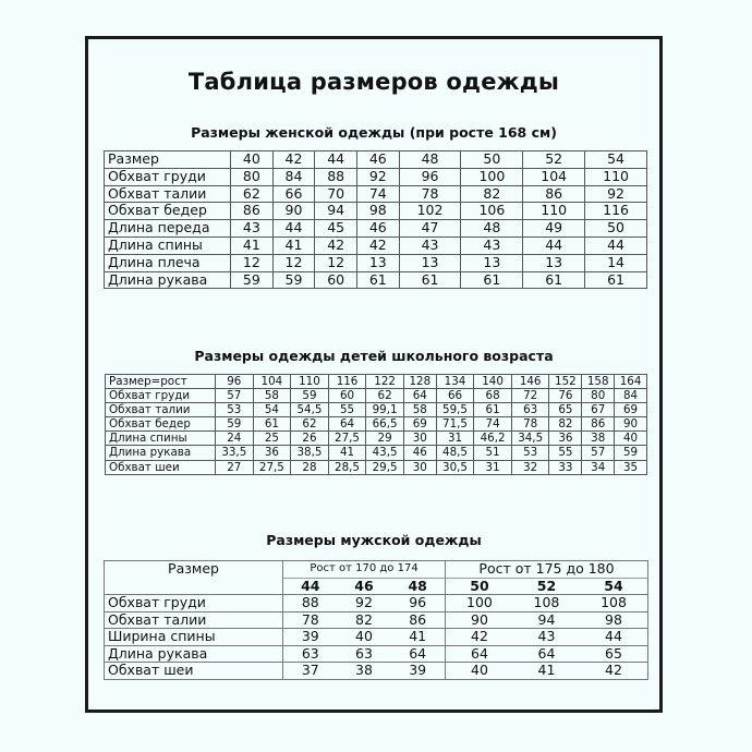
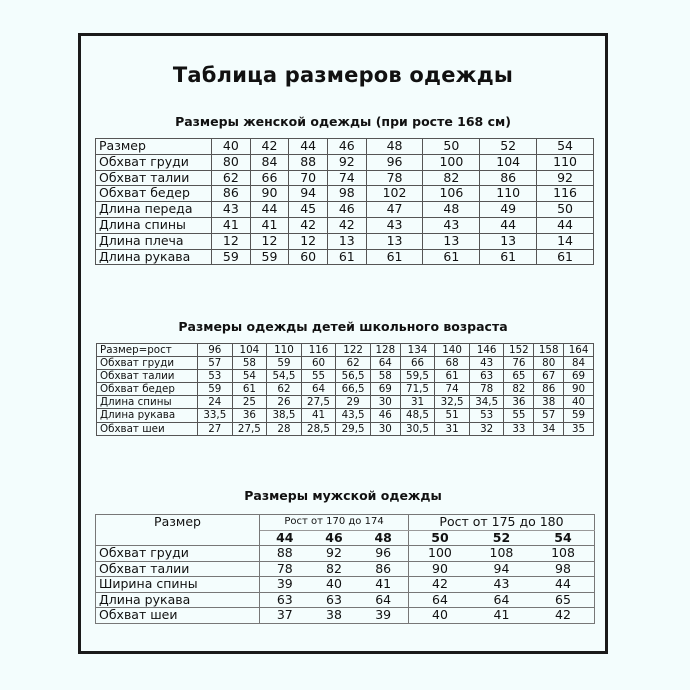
  Таблица размеров одежды
  Размеры женской одежды (при росте 168 см)
  Размер	40	42	44	46	48	50	52	54
  Обхват груди	80	84	88	92	96	100	104	110
  Обхват талии	62	66	70	74	78	82	86	92
  Обхват бедер	86	90	94	98	102	106	110	116
  Длина переда	43	44	45	46	47	48	49	50
  Длина спины	41	41	42	42	43	43	44	44
  Длина плеча	12	12	12	13	13	13	13	14
  Длина рукава	59	59	60	61	61	61	61	61
  Размеры одежды детей школьного возраста
  Размер=рост	96	104	110	116	122	128	134	140	146	152	158	164
- Обхват груди	57	58	59	60	62	64	66	68	72	76	80	84
+ Обхват груди	57	58	59	60	62	64	66	68	43	76	80	84
- Обхват талии	53	54	54,5	55	99,1	58	59,5	61	63	65	67	69
+ Обхват талии	53	54	54,5	55	56,5	58	59,5	61	63	65	67	69
  Обхват бедер	59	61	62	64	66,5	69	71,5	74	78	82	86	90
- Длина спины	24	25	26	27,5	29	30	31	46,2	34,5	36	38	40
+ Длина спины	24	25	26	27,5	29	30	31	32,5	34,5	36	38	40
  Длина рукава	33,5	36	38,5	41	43,5	46	48,5	51	53	55	57	59
  Обхват шеи	27	27,5	28	28,5	29,5	30	30,5	31	32	33	34	35
  Размеры мужской одежды
  Размер	Рост от 170 до 174	Рост от 175 до 180
  44	46	48	50	52	54
  Обхват груди	88	92	96	100	108	108
  Обхват талии	78	82	86	90	94	98
  Ширина спины	39	40	41	42	43	44
  Длина рукава	63	63	64	64	64	65
  Обхват шеи	37	38	39	40	41	42
